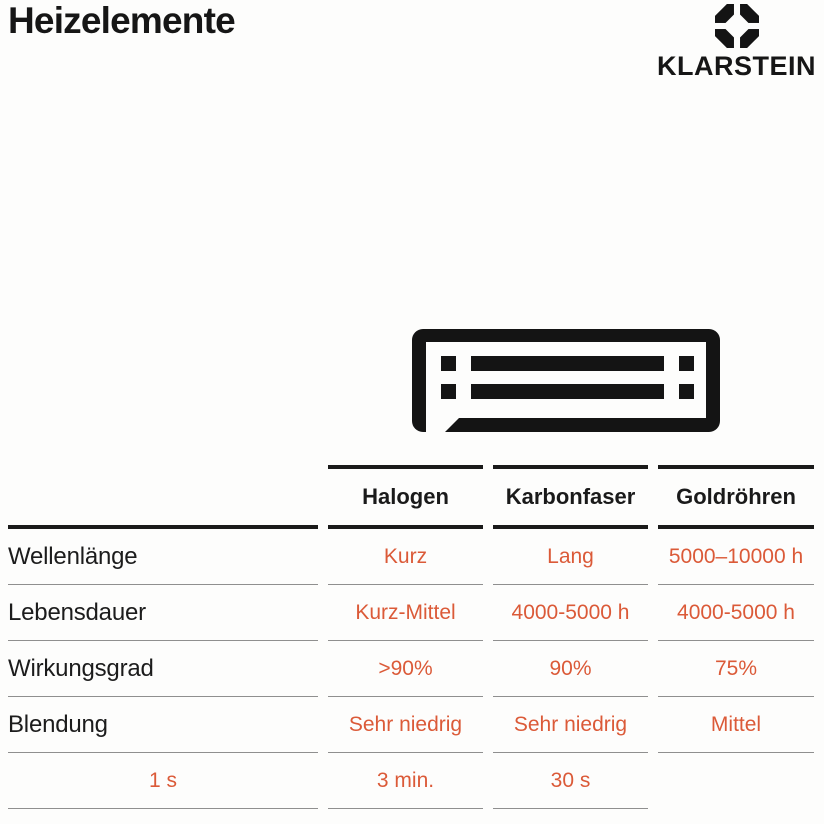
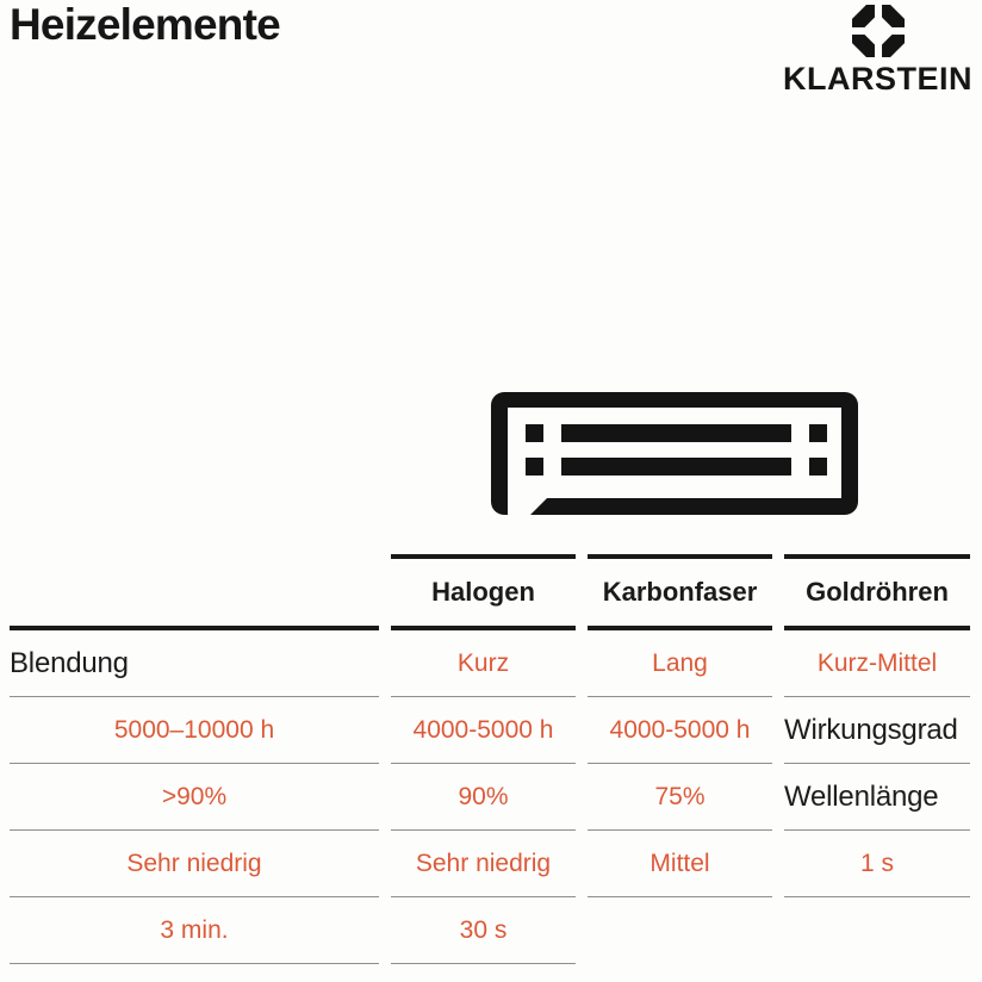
  Heizelemente
  KLARSTEIN
  Halogen
  Karbonfaser
  Goldröhren
- Wellenlänge
+ Blendung
  Kurz
  Lang
- 5000–10000 h
+ Kurz-Mittel
- Lebensdauer
- Kurz-Mittel
+ 5000–10000 h
  4000-5000 h
  4000-5000 h
  Wirkungsgrad
  >90%
  90%
  75%
- Blendung
+ Wellenlänge
  Sehr niedrig
  Sehr niedrig
  Mittel
  1 s
  3 min.
  30 s
